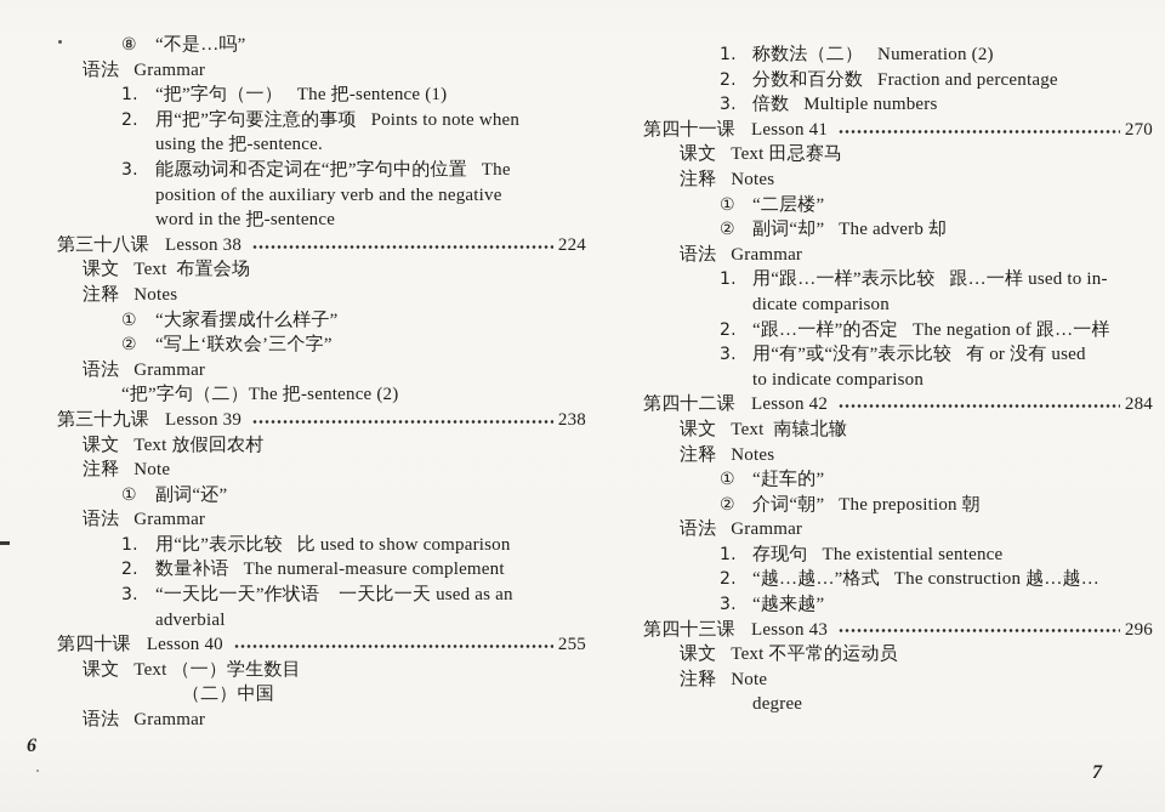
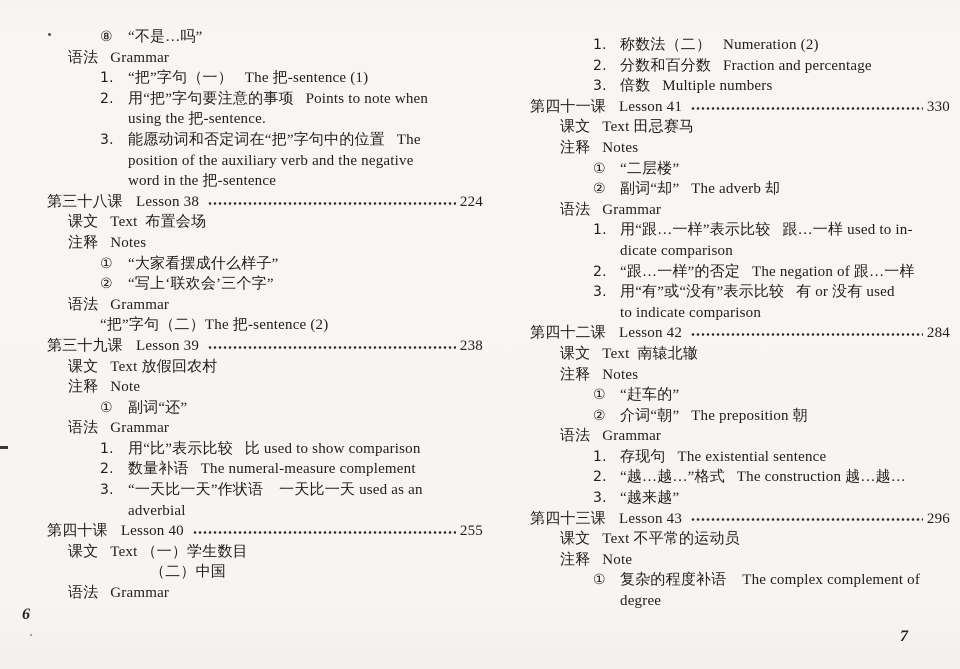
  ⑧ “不是…吗”
  语法 Grammar
  1. “把”字句（一） The 把-sentence (1)
  2. 用“把”字句要注意的事项 Points to note when
  using the 把-sentence.
  3. 能愿动词和否定词在“把”字句中的位置 The
  position of the auxiliary verb and the negative
  word in the 把-sentence
  第三十八课
  Lesson 38
  224
  课文 Text 布置会场
  注释 Notes
  ① “大家看摆成什么样子”
  ② “写上‘联欢会’三个字”
  语法 Grammar
  “把”字句（二）The 把-sentence (2)
  第三十九课
  Lesson 39
  238
  课文 Text 放假回农村
  注释 Note
  ① 副词“还”
  语法 Grammar
  1. 用“比”表示比较 比 used to show comparison
  2. 数量补语 The numeral-measure complement
  3. “一天比一天”作状语 一天比一天 used as an
  adverbial
  第四十课
  Lesson 40
  255
  课文 Text （一）学生数目
  （二）中国
  语法 Grammar
  1. 称数法（二） Numeration (2)
  2. 分数和百分数 Fraction and percentage
  3. 倍数 Multiple numbers
  第四十一课
  Lesson 41
- 270
+ 330
  课文 Text 田忌赛马
  注释 Notes
  ① “二层楼”
  ② 副词“却” The adverb 却
  语法 Grammar
  1. 用“跟…一样”表示比较 跟…一样 used to in-
  dicate comparison
  2. “跟…一样”的否定 The negation of 跟…一样
  3. 用“有”或“没有”表示比较 有 or 没有 used
  to indicate comparison
  第四十二课
  Lesson 42
  284
  课文 Text 南辕北辙
  注释 Notes
  ① “赶车的”
  ② 介词“朝” The preposition 朝
  语法 Grammar
  1. 存现句 The existential sentence
  2. “越…越…”格式 The construction 越…越…
  3. “越来越”
  第四十三课
  Lesson 43
  296
  课文 Text 不平常的运动员
  注释 Note
+ ① 复杂的程度补语 The complex complement of
  degree
  6
  7
